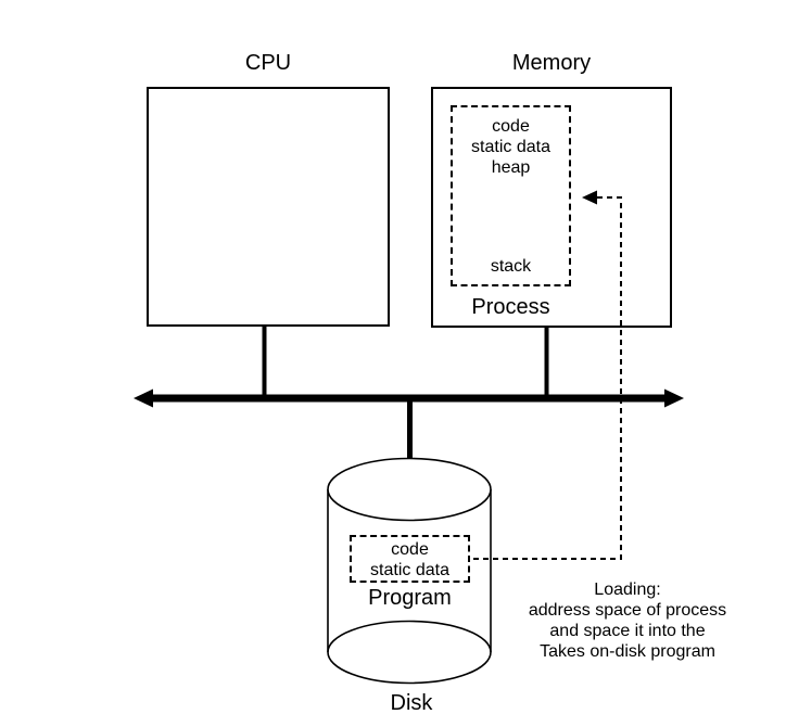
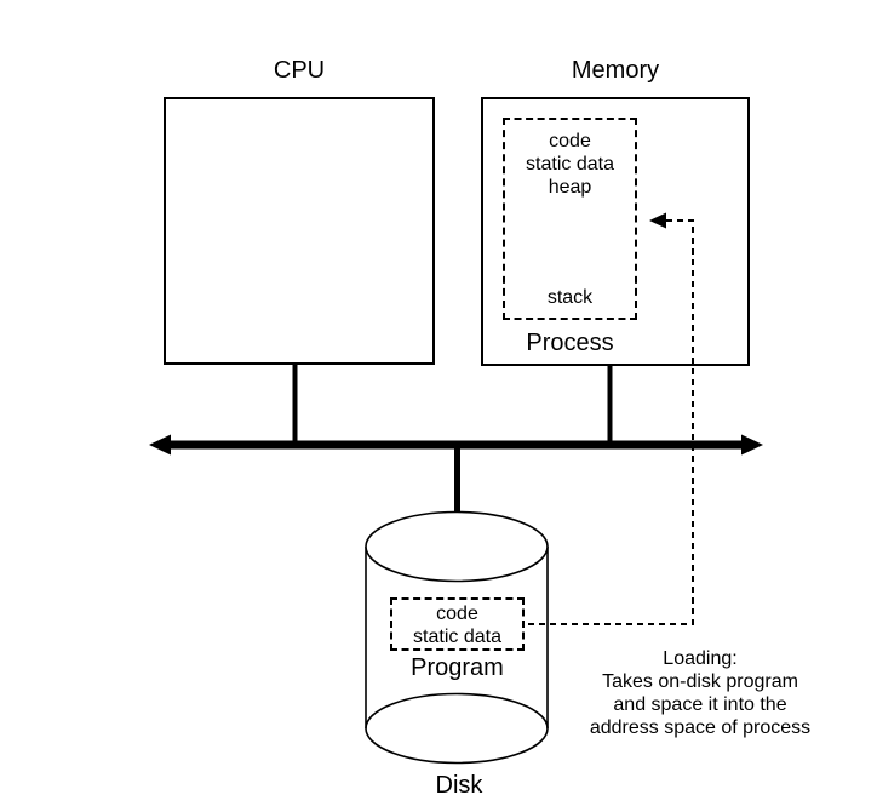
  CPU
  Memory
  code
  static data
  heap
  stack
  Process
  code
  static data
  Program
  Disk
  Loading:
- address space of process
+ Takes on-disk program
  and space it into the
- Takes on-disk program
+ address space of process
